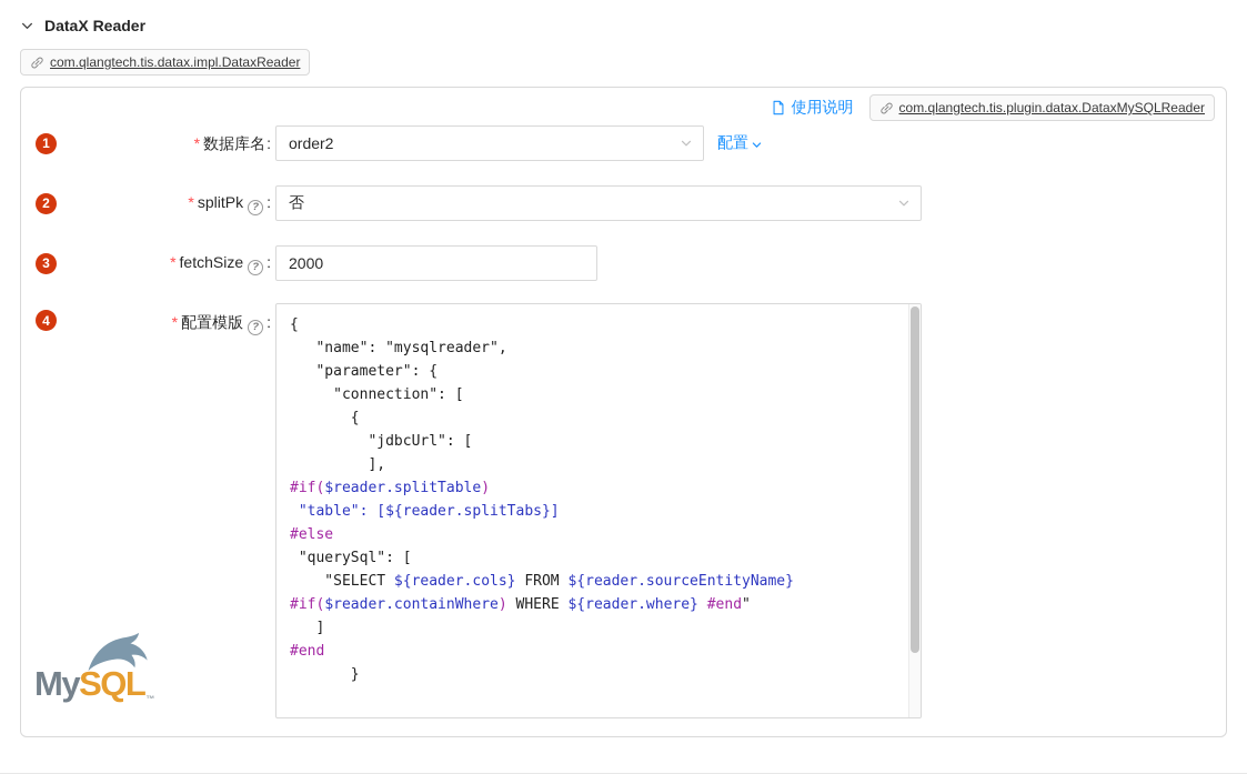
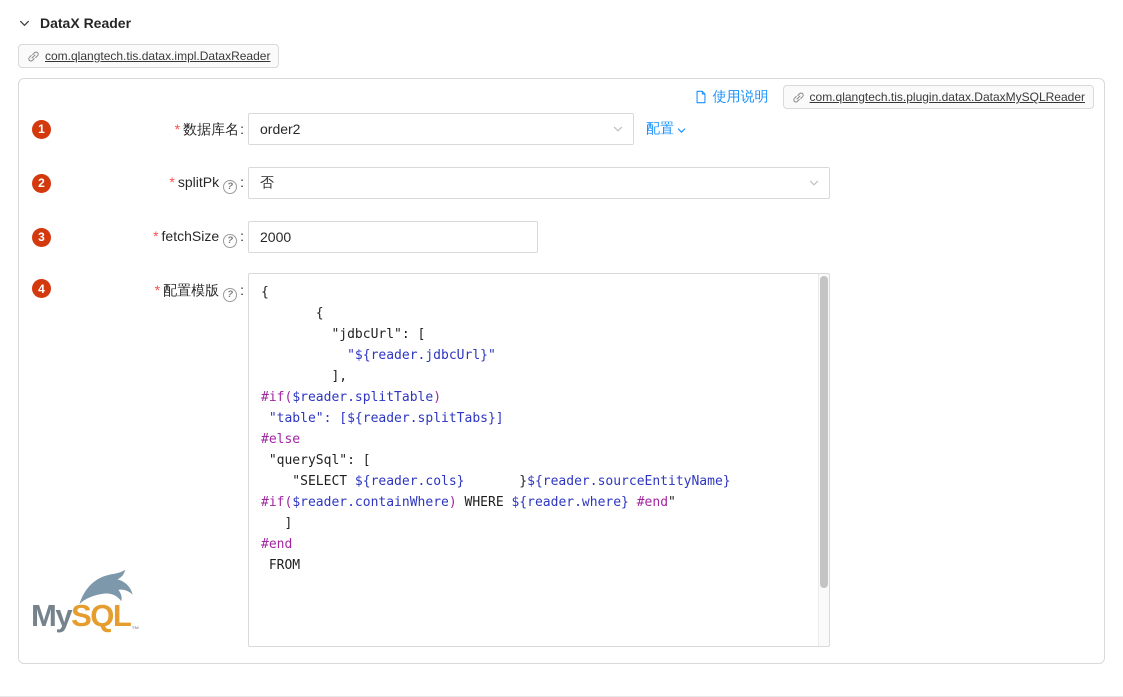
  DataX Reader
  com.qlangtech.tis.datax.impl.DataxReader
  使用说明
  com.qlangtech.tis.plugin.datax.DataxMySQLReader
  1
  * 数据库名:
  order2
  配置
  2
  * splitPk
  ?
  :
  否
  3
  * fetchSize
  ?
  :
  2000
  4
  * 配置模版
  ?
  :
  {
- "name": "mysqlreader",
- "parameter": {
- "connection": [
  {
  "jdbcUrl": [
+ "${reader.jdbcUrl}"
  ],
  #if($reader.splitTable)
  "table": [${reader.splitTabs}]
  #else
  "querySql": [
- "SELECT ${reader.cols} FROM ${reader.sourceEntityName}
+ "SELECT ${reader.cols} }${reader.sourceEntityName}
  #if($reader.containWhere) WHERE ${reader.where} #end"
  ]
  #end
- }
+ FROM
  MySQL™
